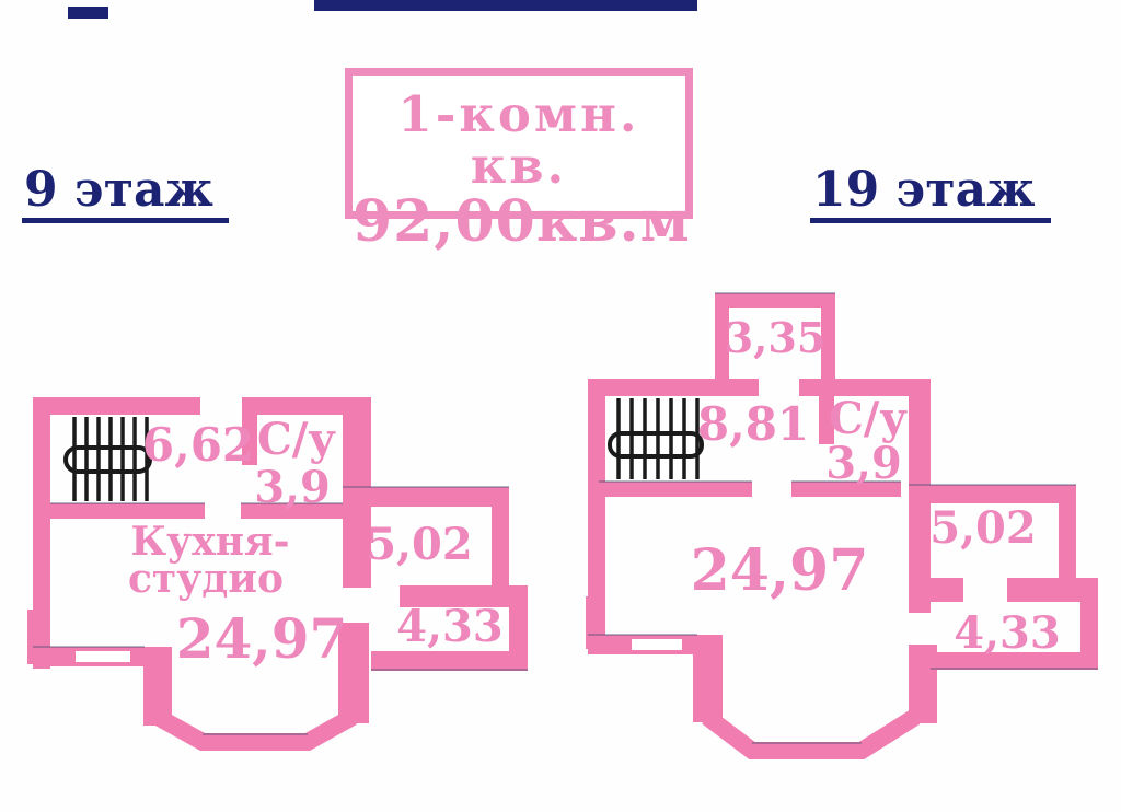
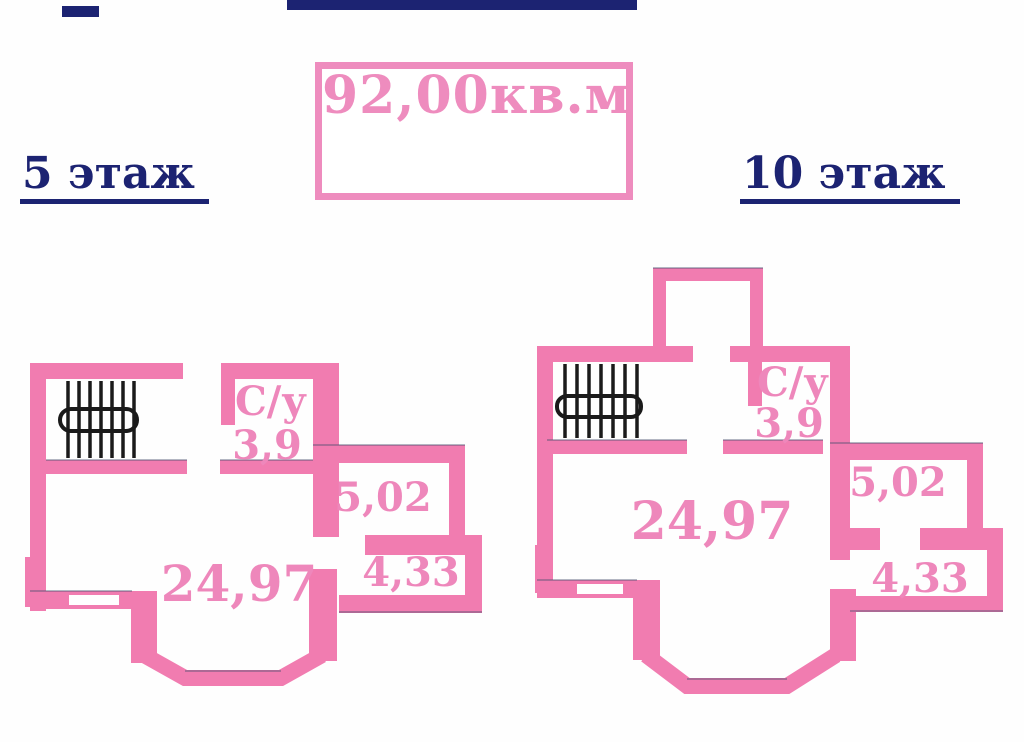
- 9 этаж
+ 5 этаж
- 19 этаж
+ 10 этаж
- 1-комн. кв.
  92,00кв.м
- 6,62
  С/у
  3,9
- Кухня-
- студио
  24,97
  5,02
  4,33
- 3,35
- 8,81
  С/у
  3,9
  24,97
  5,02
  4,33
